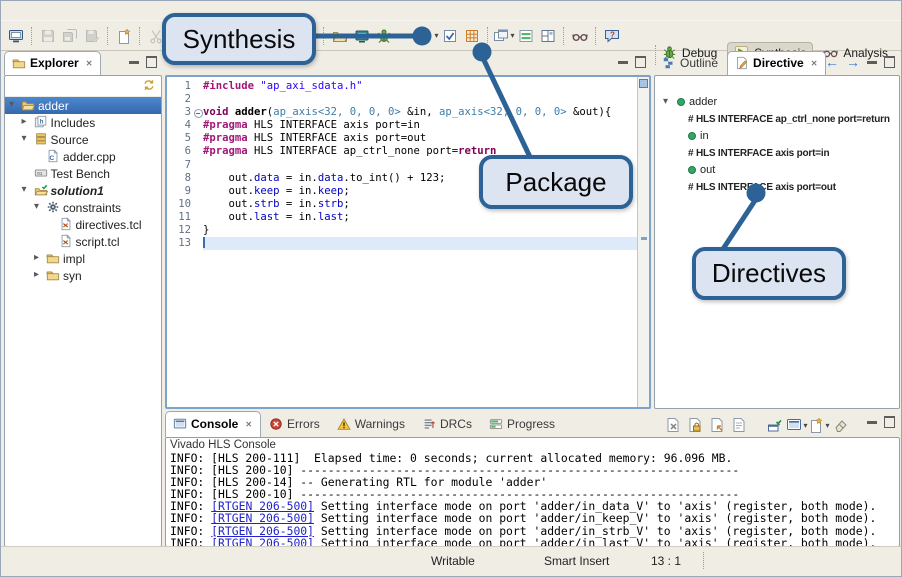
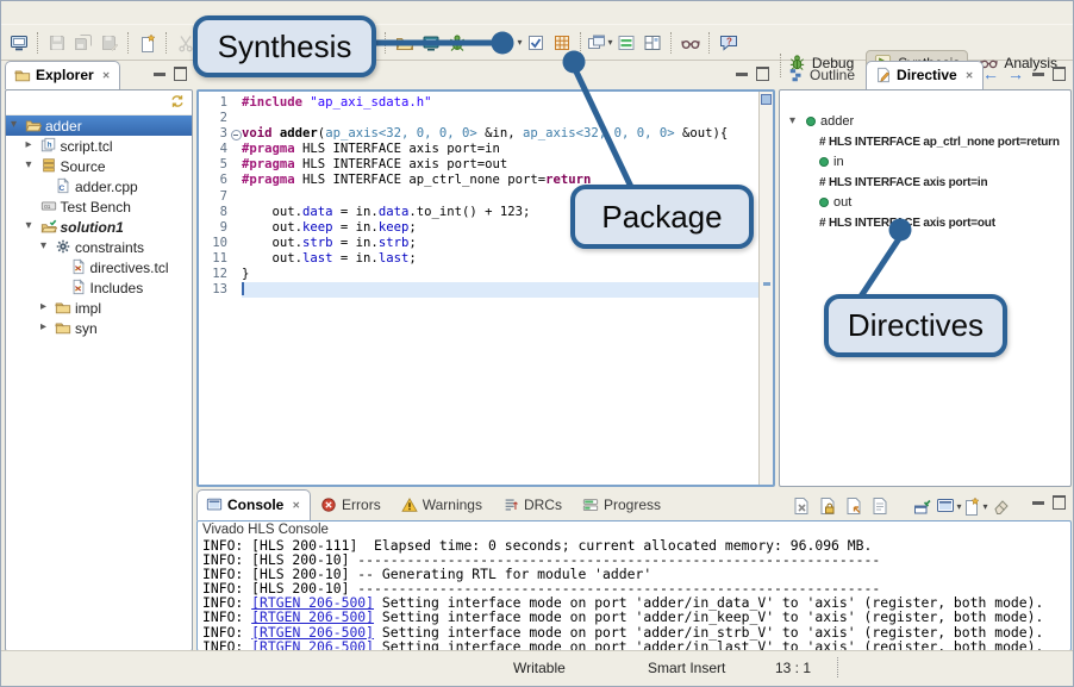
  ▾
  ▾
  ?
  Debug
  Analysis
  Explorer
  ✕
  ▾
  adder
  ▸
- Includes
+ script.tcl
  ▾
  Source
  adder.cpp
  Test Bench
  ▾
  solution1
  ▾
  constraints
  directives.tcl
- script.tcl
+ Includes
  ▸
  impl
  ▸
  syn
  1
  #include "ap_axi_sdata.h"
  2
  3
  void adder(ap_axis<32, 0, 0, 0> &in, ap_axis<32 0, 0, 0> &out){
  4
  #pragma HLS INTERFACE axis port=in
  5
  #pragma HLS INTERFACE axis port=out
  6
  #pragma HLS INTERFACE ap_ctrl_none port=return
  7
  8
  out.data = in.data.to_int() + 123;
  9
  out.keep = in.keep;
  10
  out.strb = in.strb;
  11
  out.last = in.last;
  12
  }
  13
  Outline
  Directive
  ✕
  ←
  →
  ▾
  adder
  # HLS INTERFACE ap_ctrl_none port=return
  in
  # HLS INTERFACE axis port=in
  out
  # HLS INTERE axis port=out
  Console
  ✕
  Errors
  Warnings
  DRCs
  Progress
  ▾
  ▾
  Vivado HLS Console
  INFO: [HLS 200-111] Elapsed time: 0 seconds; current allocated memory: 96.096 MB.
  INFO: [HLS 200-10] ----------------------------------------------------------------
- INFO: [HLS 200-14] -- Generating RTL for module 'adder'
+ INFO: [HLS 200-10] -- Generating RTL for module 'adder'
  INFO: [HLS 200-10] ----------------------------------------------------------------
  INFO: [RTGEN 206-500] Setting interface mode on port 'adder/in_data_V' to 'axis' (register, both mode).
  INFO: [RTGEN 206-500] Setting interface mode on port 'adder/in_keep_V' to 'axis' (register, both mode).
  INFO: [RTGEN 206-500] Setting interface mode on port 'adder/in_strb_V' to 'axis' (register, both mode).
  INFO: [RTGEN 206-500] Setting interface mode on port 'adder/in_last_V' to 'axis' (register, both mode).
  Writable
  Smart Insert
  13 : 1
  Synthesis
  Package
  Directives
